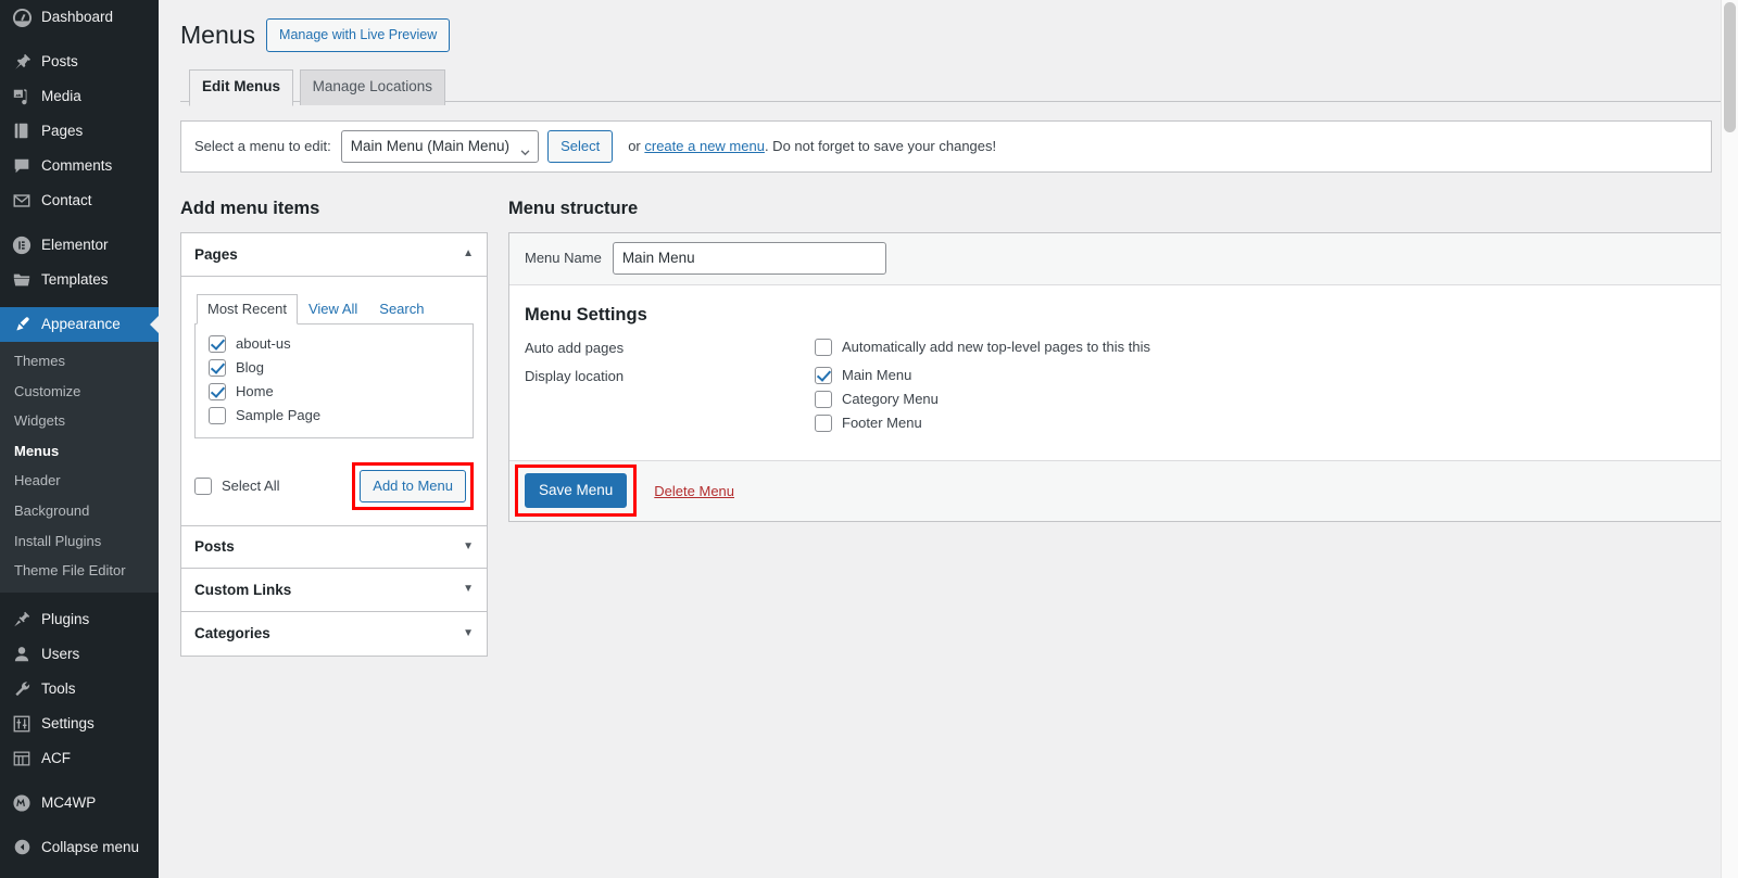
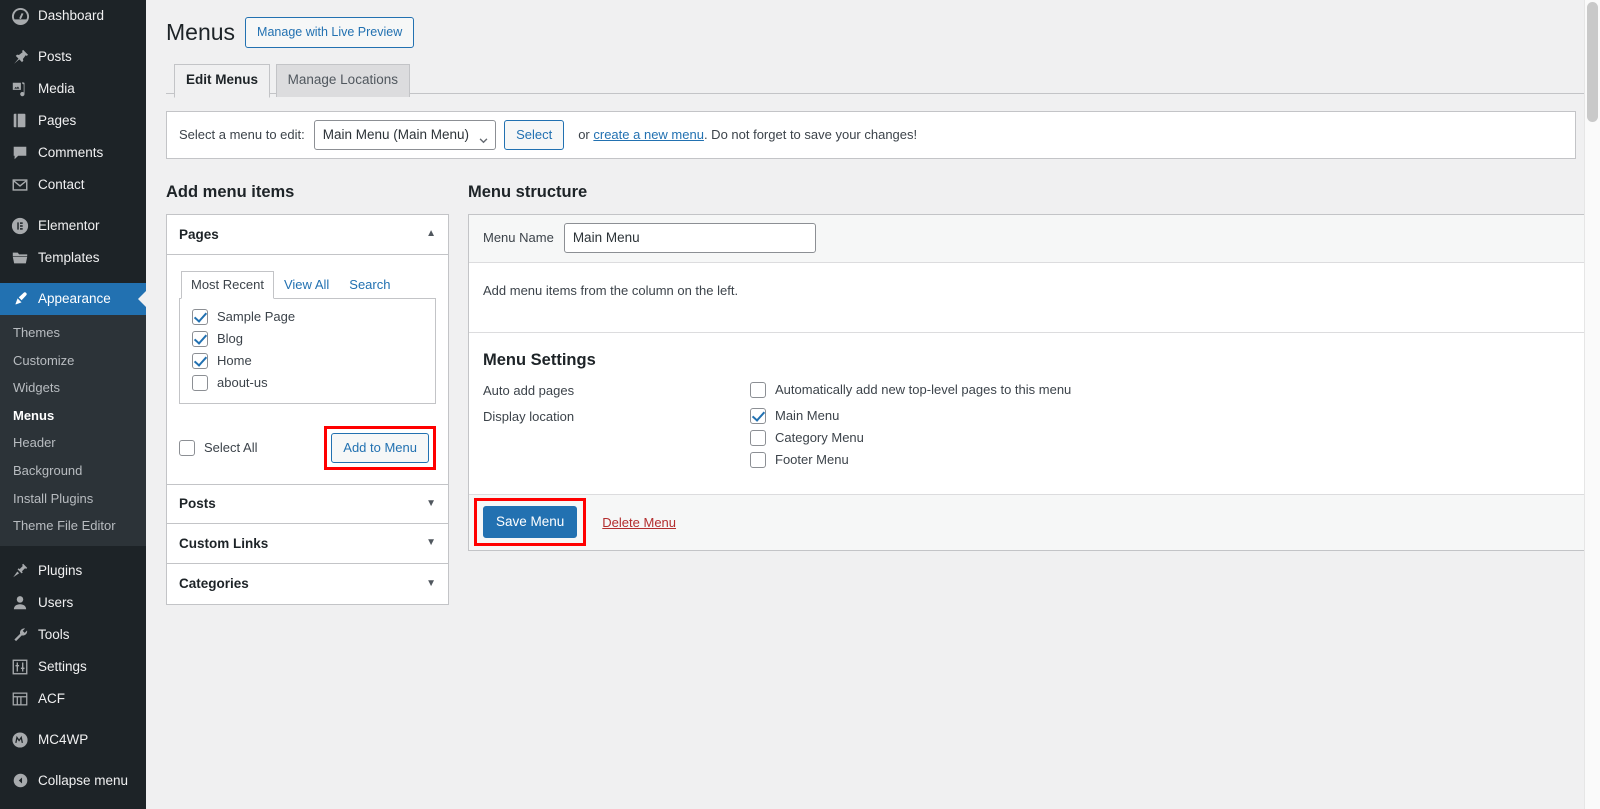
  Dashboard
  Posts
  Media
  Pages
  Comments
  Contact
  Elementor
  Templates
  Appearance
  Themes
  Customize
  Widgets
  Menus
  Header
  Background
  Install Plugins
  Theme File Editor
  Plugins
  Users
  Tools
  Settings
  ACF
  MC4WP
  Collapse menu
  Menus
  Manage with Live Preview
  Edit Menus Manage Locations
  Select a menu to edit:
  Main Menu (Main Menu)
  Select
  or create a new menu. Do not forget to save your changes!
  Add menu items
  Pages
  ▲
  Most Recent
  View All
  Search
- about-us
+ Sample Page
  Blog
  Home
- Sample Page
+ about-us
  Select All
  Add to Menu
  Posts
  ▼
  Custom Links
  ▼
  Categories
  ▼
  Menu structure
  Menu Name
  Main Menu
+ Add menu items from the column on the left.
  Menu Settings
  Auto add pages
- Automatically add new top-level pages to this this
+ Automatically add new top-level pages to this menu
  Display location
  Main Menu
  Category Menu
  Footer Menu
  Save Menu
  Delete Menu
